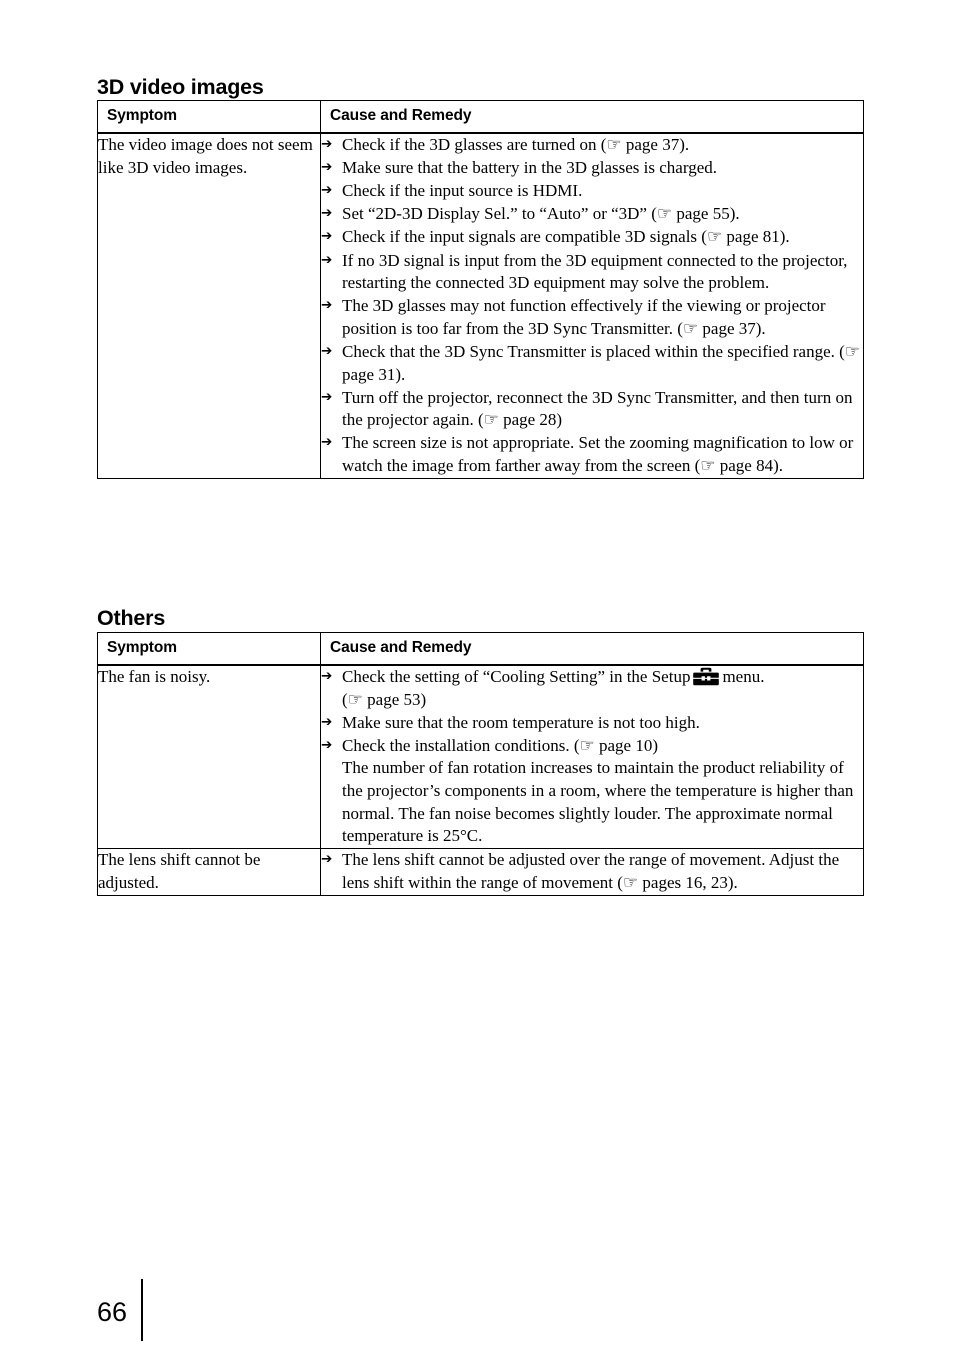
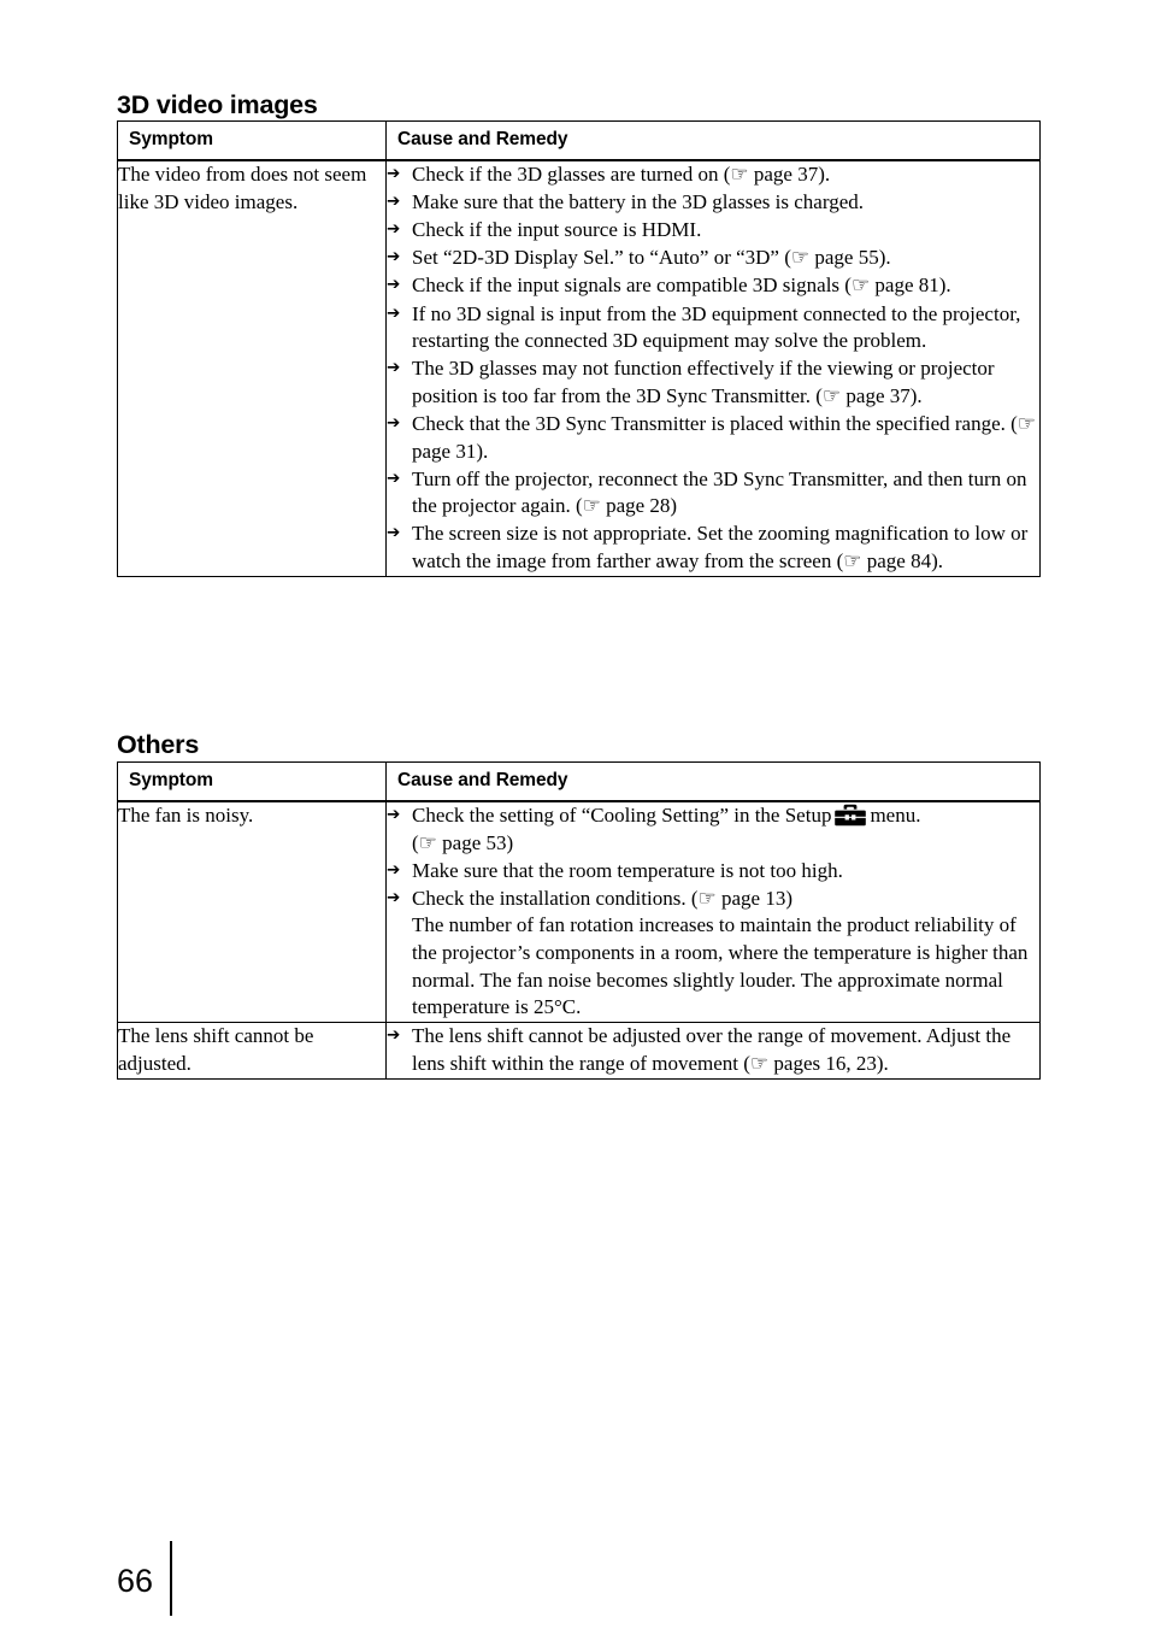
  3D video images
  Symptom	Cause and Remedy
- The video image does not seem like 3D video images.	Check if the 3D glasses are turned on (☞ page 37). Make sure that the battery in the 3D glasses is charged. Check if the input source is HDMI. Set “2D-3D Display Sel.” to “Auto” or “3D” (☞ page 55). Check if the input signals are compatible 3D signals (☞ page 81). If no 3D signal is input from the 3D equipment connected to the projector, restarting the connected 3D equipment may solve the problem. The 3D glasses may not function effectively if the viewing or projector position is too far from the 3D Sync Transmitter. (☞ page 37). Check that the 3D Sync Transmitter is placed within the specified range. (☞ page 31). Turn off the projector, reconnect the 3D Sync Transmitter, and then turn on the projector again. (☞ page 28) The screen size is not appropriate. Set the zooming magnification to low or watch the image from farther away from the screen (☞ page 84).
+ The video from does not seem like 3D video images.	Check if the 3D glasses are turned on (☞ page 37). Make sure that the battery in the 3D glasses is charged. Check if the input source is HDMI. Set “2D-3D Display Sel.” to “Auto” or “3D” (☞ page 55). Check if the input signals are compatible 3D signals (☞ page 81). If no 3D signal is input from the 3D equipment connected to the projector, restarting the connected 3D equipment may solve the problem. The 3D glasses may not function effectively if the viewing or projector position is too far from the 3D Sync Transmitter. (☞ page 37). Check that the 3D Sync Transmitter is placed within the specified range. (☞ page 31). Turn off the projector, reconnect the 3D Sync Transmitter, and then turn on the projector again. (☞ page 28) The screen size is not appropriate. Set the zooming magnification to low or watch the image from farther away from the screen (☞ page 84).
  Others
  Symptom	Cause and Remedy
- The fan is noisy.	Check the setting of “Cooling Setting” in the Setup menu.(☞ page 53) Make sure that the room temperature is not too high. Check the installation conditions. (☞ page 10)The number of fan rotation increases to maintain the product reliability of the projector’s components in a room, where the temperature is higher than normal. The fan noise becomes slightly louder. The approximate normal temperature is 25°C.
+ The fan is noisy.	Check the setting of “Cooling Setting” in the Setup menu.(☞ page 53) Make sure that the room temperature is not too high. Check the installation conditions. (☞ page 13)The number of fan rotation increases to maintain the product reliability of the projector’s components in a room, where the temperature is higher than normal. The fan noise becomes slightly louder. The approximate normal temperature is 25°C.
  The lens shift cannot be adjusted.	The lens shift cannot be adjusted over the range of movement. Adjust the lens shift within the range of movement (☞ pages 16, 23).
  66
